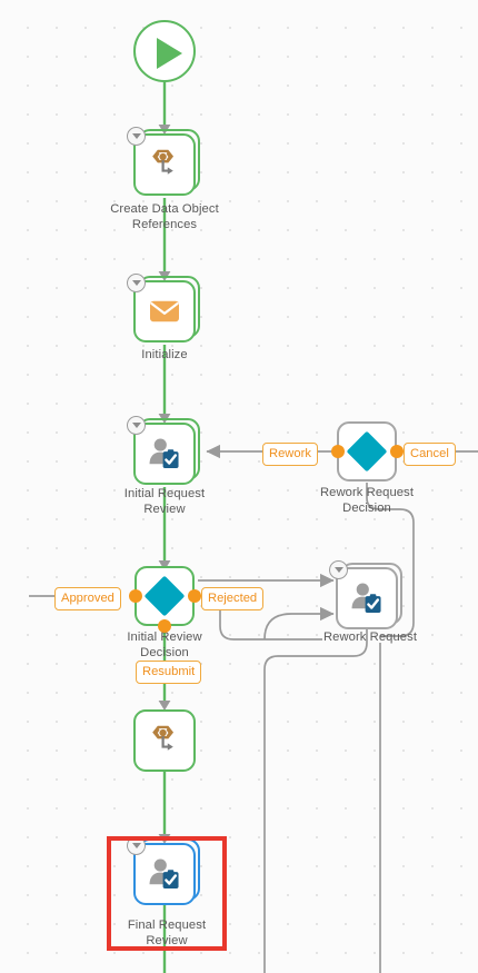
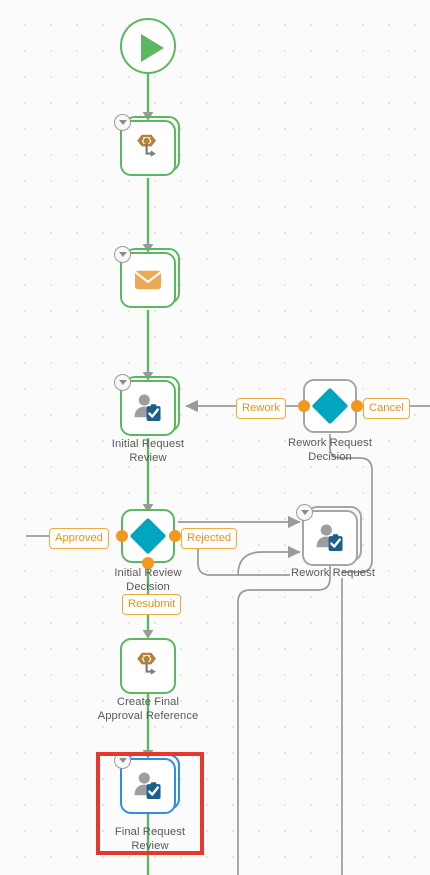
- Create Data Object
- References
- Initialize
  Initial Request
  Review
  Approved
  Rejected
  Resubmit
  Initial Review
  Decision
+ Create Final
+ Approval Reference
  Final Request
  Review
  Rework
  Cancel
  Rework Request
  Decision
  Rework Request
